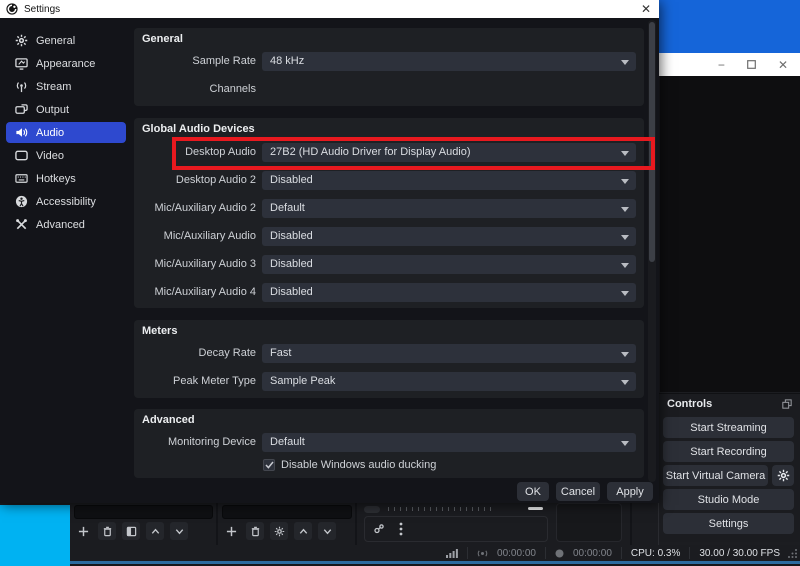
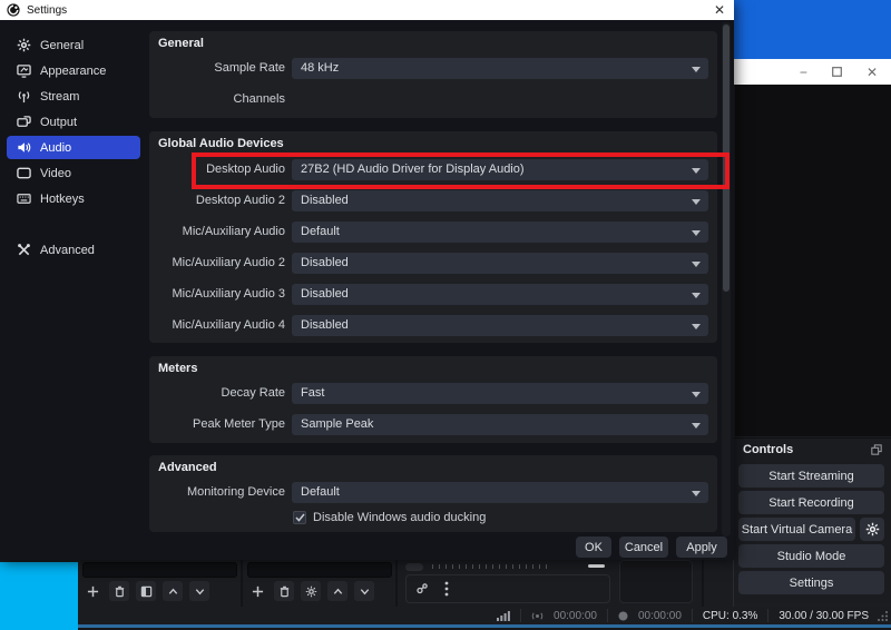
  −
  ✕
  Controls
  Start Streaming
  Start Recording
  Start Virtual Camera
  Studio Mode
  Settings
  00:00:00
  00:00:00
  CPU: 0.3%
  30.00 / 30.00 FPS
  Settings
  ✕
  General
  Appearance
  Stream
  Output
  Audio
  Video
  Hotkeys
- Accessibility
  Advanced
  General
  Sample Rate
  48 kHz
  Channels
  Global Audio Devices
  Desktop Audio
  27B2 (HD Audio Driver for Display Audio)
  Desktop Audio 2
  Disabled
- Mic/Auxiliary Audio 2
+ Mic/Auxiliary Audio
  Default
- Mic/Auxiliary Audio
+ Mic/Auxiliary Audio 2
  Disabled
  Mic/Auxiliary Audio 3
  Disabled
  Mic/Auxiliary Audio 4
  Disabled
  Meters
  Decay Rate
  Fast
  Peak Meter Type
  Sample Peak
  Advanced
  Monitoring Device
  Default
  Disable Windows audio ducking
  OK
  Cancel
  Apply
